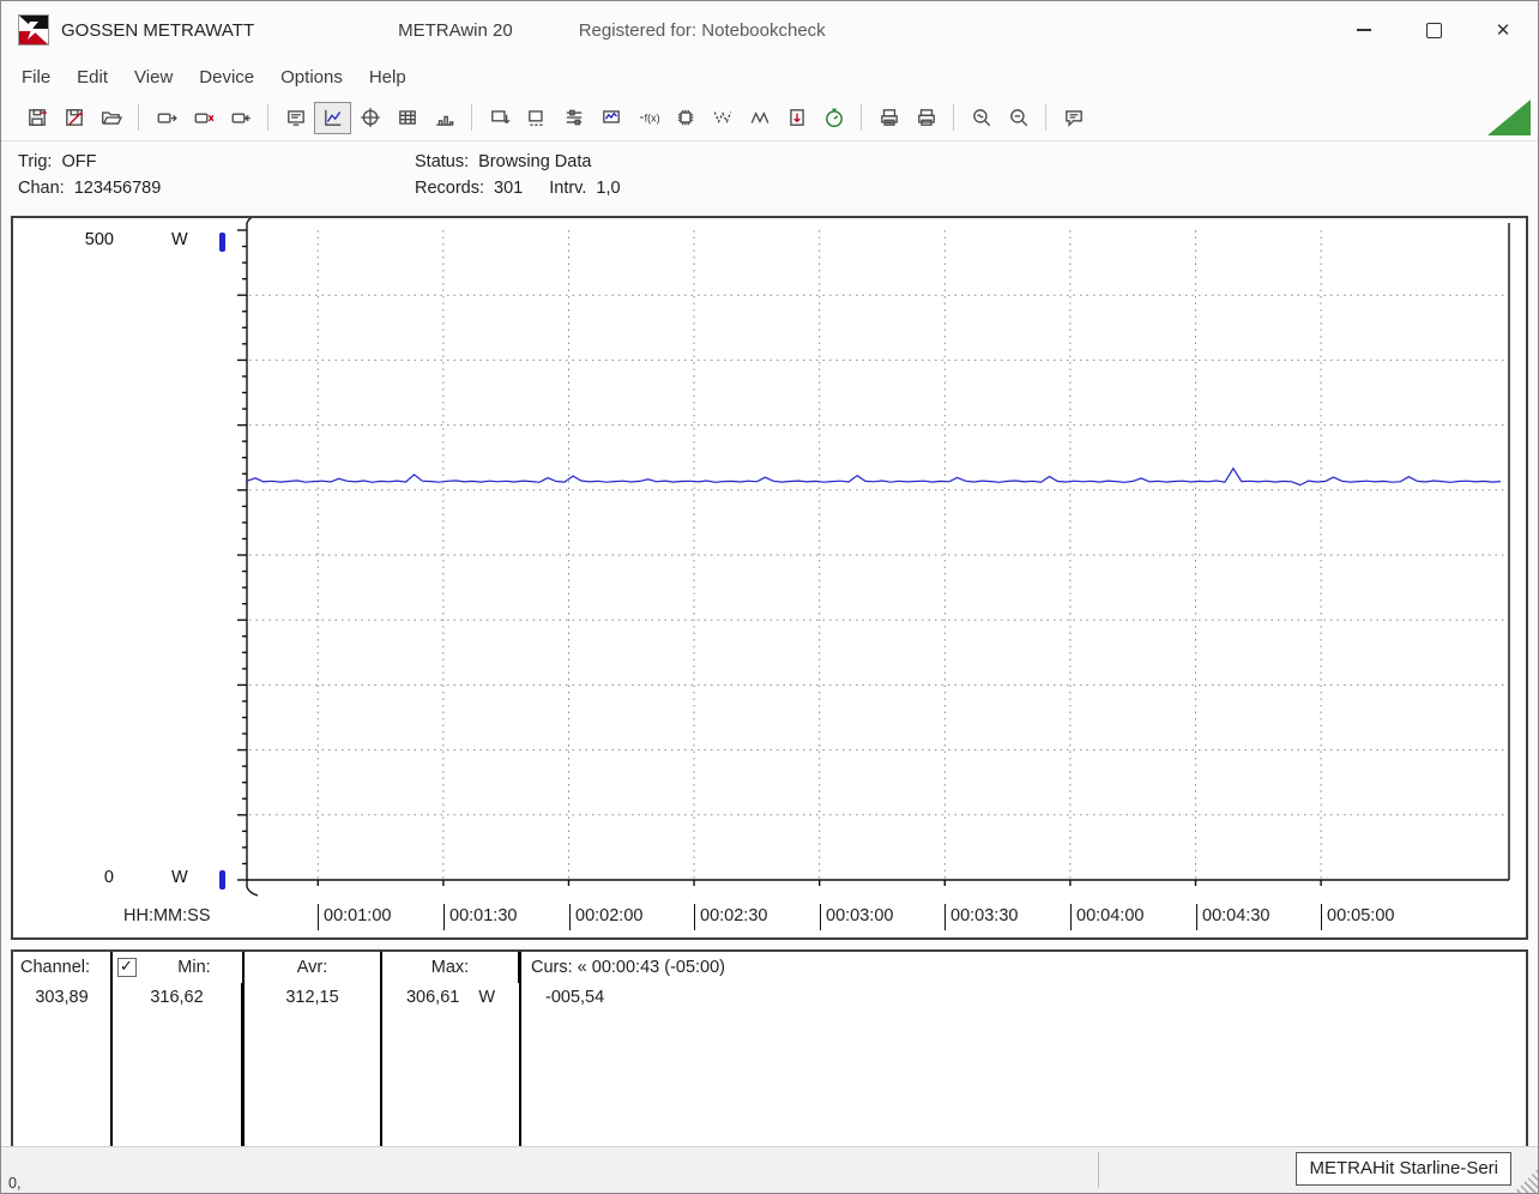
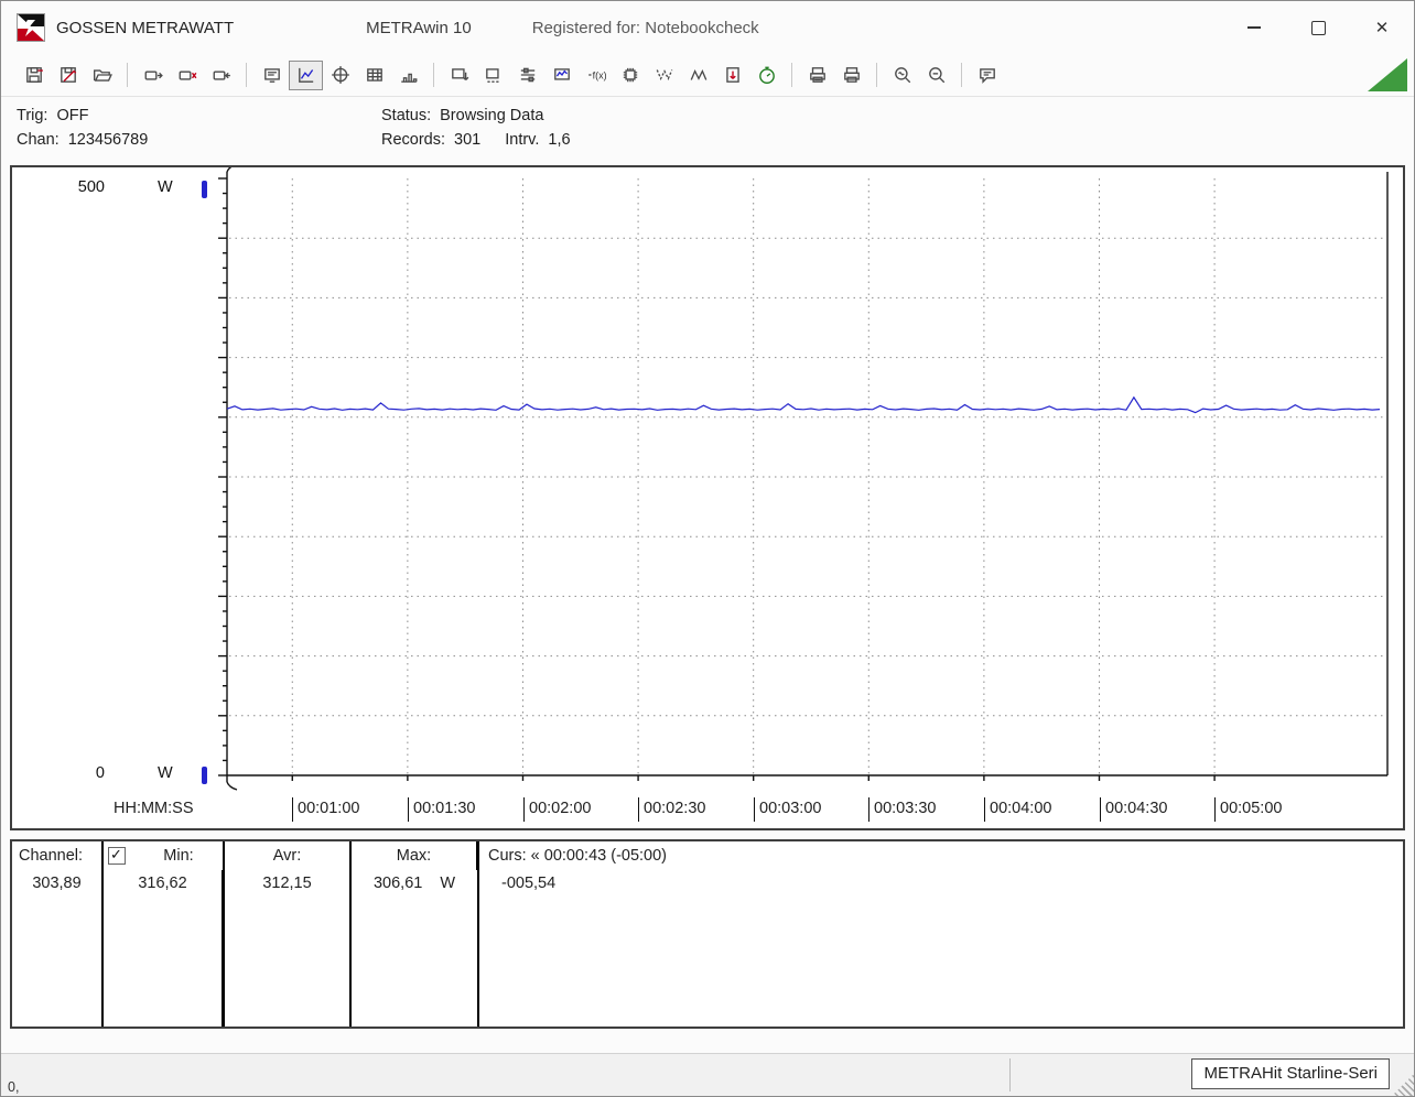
  GOSSEN METRAWATT
- METRAwin 20
+ METRAwin 10
  Registered for: Notebookcheck
  ✕
- File
- Edit
- View
- Device
- Options
- Help
  f(x)
  Trig: OFF
  Chan: 123456789
  Status: Browsing Data
- Records: 301 Intrv. 1,0
+ Records: 301 Intrv. 1,6
  500
  W
  0
  W
  HH:MM:SS
  00:01:00
  00:01:30
  00:02:00
  00:02:30
  00:03:00
  00:03:30
  00:04:00
  00:04:30
  00:05:00
  Channel:
  Min:
  Avr:
  Max:
  Curs: « 00:00:43 (-05:00)
  303,89
  316,62
  312,15
  306,61
  W
  -005,54
  0,
  METRAHit Starline-Seri
